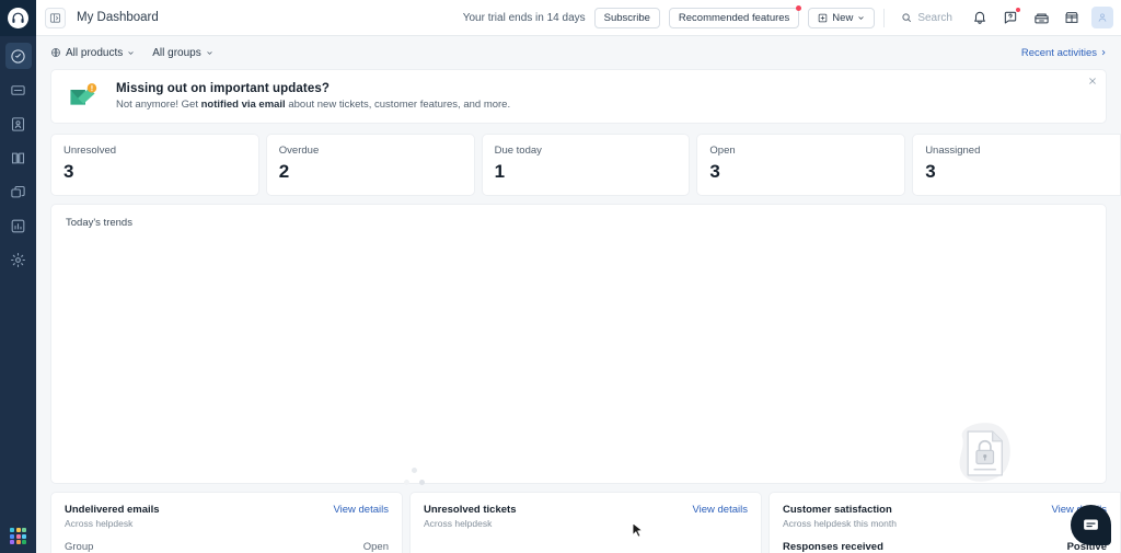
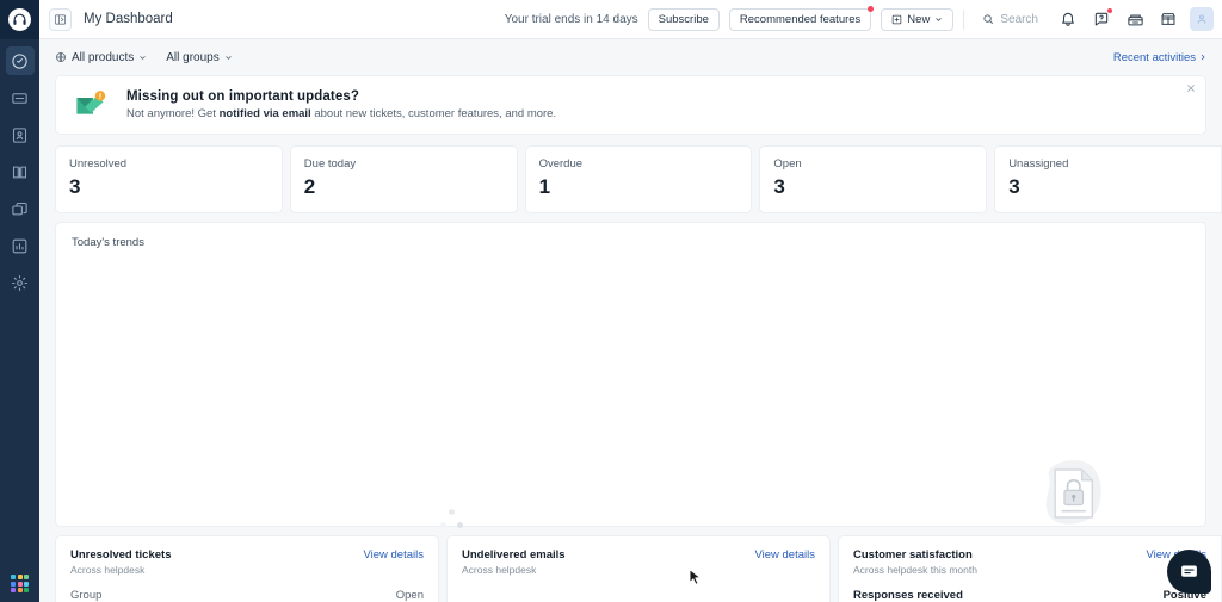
  My Dashboard
  Your trial ends in 14 days
  Subscribe
  Recommended features
  New
  Search
  All products
  All groups
  Recent activities
  Missing out on important updates?
  Not anymore! Get notified via email about new tickets, customer features, and more.
  Unresolved
  3
- Overdue
+ Due today
  2
- Due today
+ Overdue
  1
  Open
  3
  Unassigned
  3
  Today's trends
- Undelivered emails
+ Unresolved tickets
  Across helpdesk
  View details
  Group
  Open
- Unresolved tickets
+ Undelivered emails
  Across helpdesk
  View details
  Customer satisfaction
  Across helpdesk this month
  Responses received
  Positive
